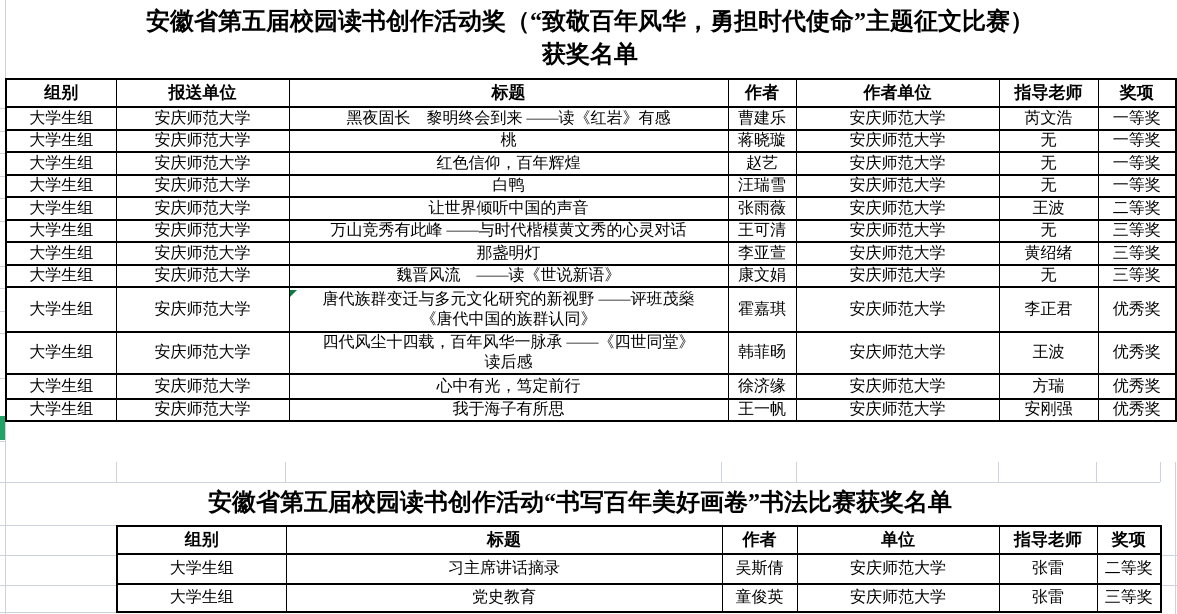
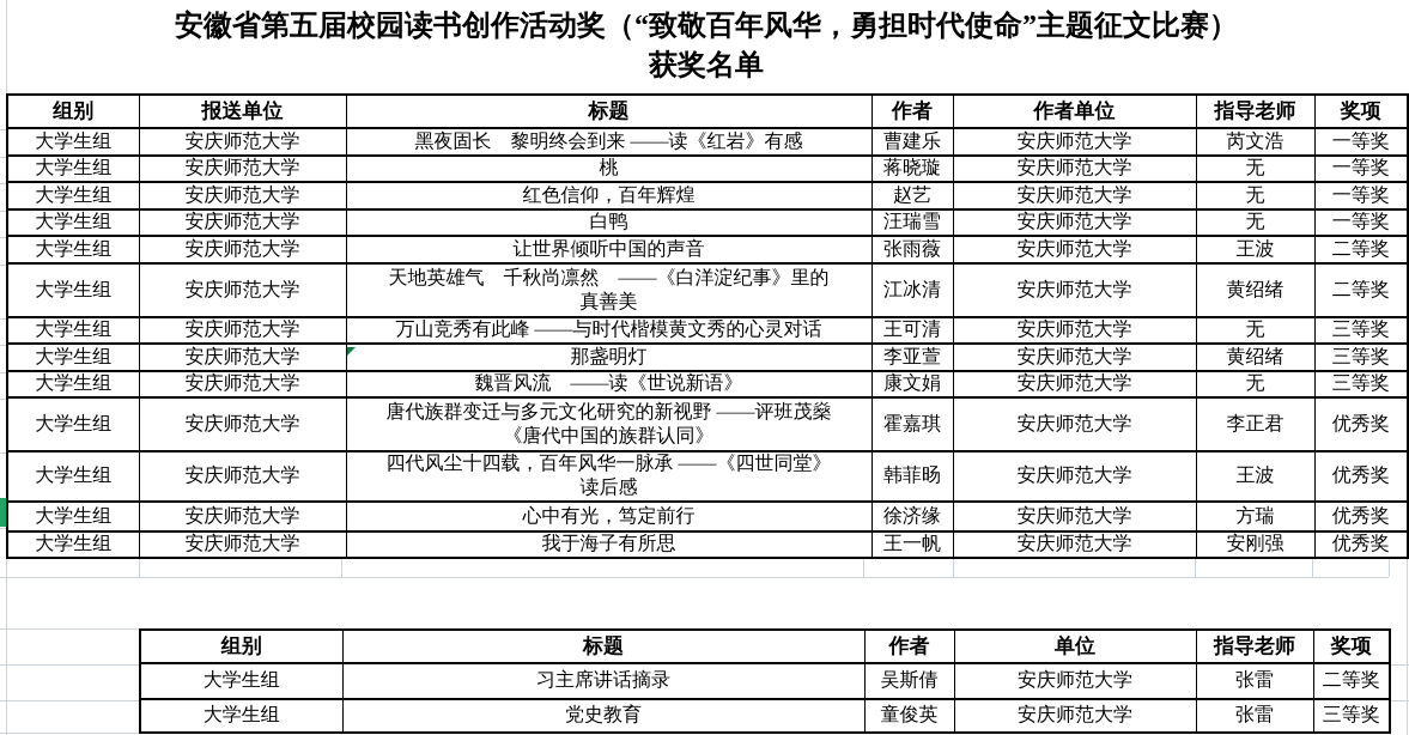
  安徽省第五届校园读书创作活动奖（“致敬百年风华，勇担时代使命”主题征文比赛）
  获奖名单
  组别	报送单位	标题	作者	作者单位	指导老师	奖项
  大学生组	安庆师范大学	黑夜固长 黎明终会到来 ——读《红岩》有感	曹建乐	安庆师范大学	芮文浩	一等奖
  大学生组	安庆师范大学	桃	蒋晓璇	安庆师范大学	无	一等奖
  大学生组	安庆师范大学	红色信仰，百年辉煌	赵艺	安庆师范大学	无	一等奖
  大学生组	安庆师范大学	白鸭	汪瑞雪	安庆师范大学	无	一等奖
  大学生组	安庆师范大学	让世界倾听中国的声音	张雨薇	安庆师范大学	王波	二等奖
+ 大学生组	安庆师范大学	天地英雄气 千秋尚凛然 ——《白洋淀纪事》里的 真善美	江冰清	安庆师范大学	黄绍绪	二等奖
  大学生组	安庆师范大学	万山竞秀有此峰 ——与时代楷模黄文秀的心灵对话	王可清	安庆师范大学	无	三等奖
  大学生组	安庆师范大学	那盏明灯	李亚萱	安庆师范大学	黄绍绪	三等奖
  大学生组	安庆师范大学	魏晋风流 ——读《世说新语》	康文娟	安庆师范大学	无	三等奖
  大学生组	安庆师范大学	唐代族群变迁与多元文化研究的新视野 ——评班茂燊 《唐代中国的族群认同》	霍嘉琪	安庆师范大学	李正君	优秀奖
  大学生组	安庆师范大学	四代风尘十四载，百年风华一脉承 ——《四世同堂》 读后感	韩菲旸	安庆师范大学	王波	优秀奖
  大学生组	安庆师范大学	心中有光，笃定前行	徐济缘	安庆师范大学	方瑞	优秀奖
  大学生组	安庆师范大学	我于海子有所思	王一帆	安庆师范大学	安刚强	优秀奖
- 安徽省第五届校园读书创作活动“书写百年美好画卷”书法比赛获奖名单
  组别	标题	作者	单位	指导老师	奖项
  大学生组	习主席讲话摘录	吴斯倩	安庆师范大学	张雷	二等奖
  大学生组	党史教育	童俊英	安庆师范大学	张雷	三等奖
